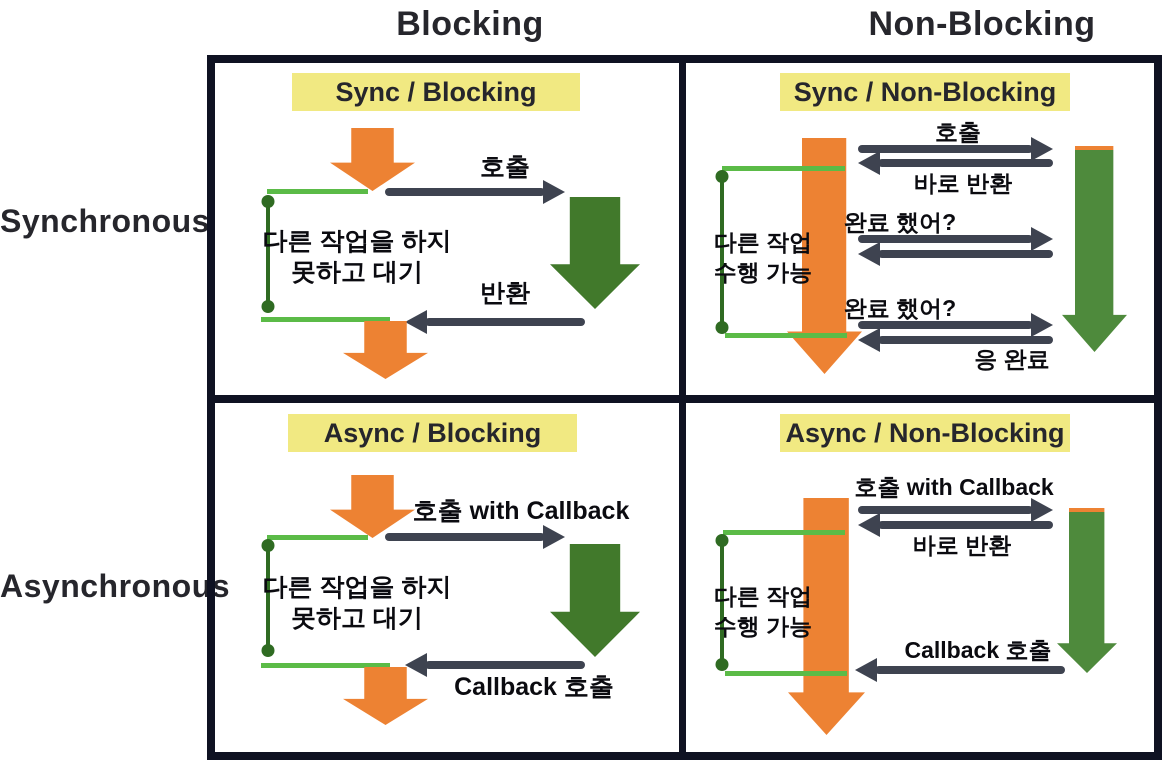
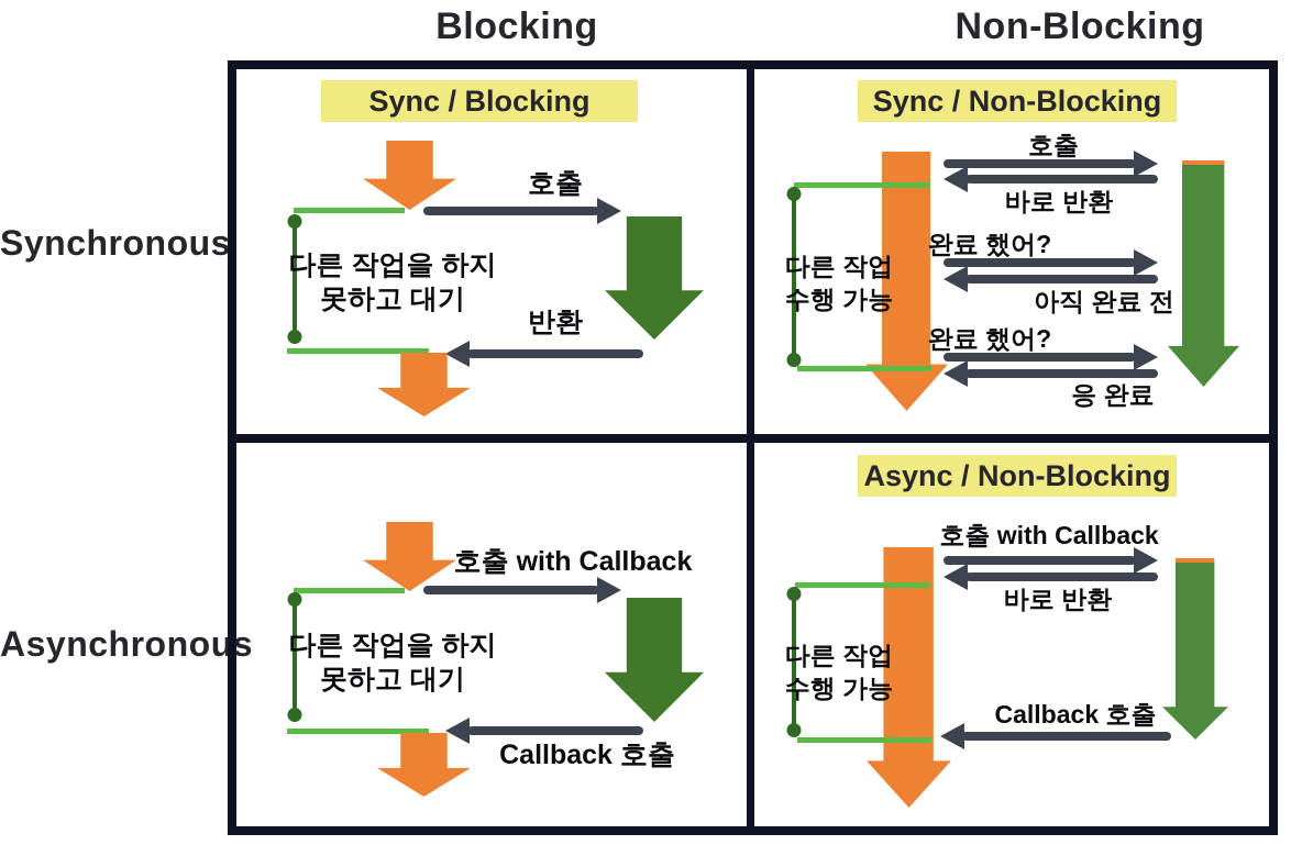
  Blocking
  Non-Blocking
  Synchronous
  Asynchronou
  Sync / Blocking
  호출
  다른 작업을 하지
  못하고 대기
  반환
  Sync / Non-Blocking
  다른 작업
  수행 가능
  호출
  바로 반환
  완료 했어?
+ 아직 완료 전
  완료 했어?
  응 완료
- Async / Blocking
  호출 with Callback
  다른 작업을 하지
  못하고 대기
  Callback 호출
  Async / Non-Blocking
  호출 with Callback
  바로 반환
  다른 작업
  수행 가능
  Callback 호출
